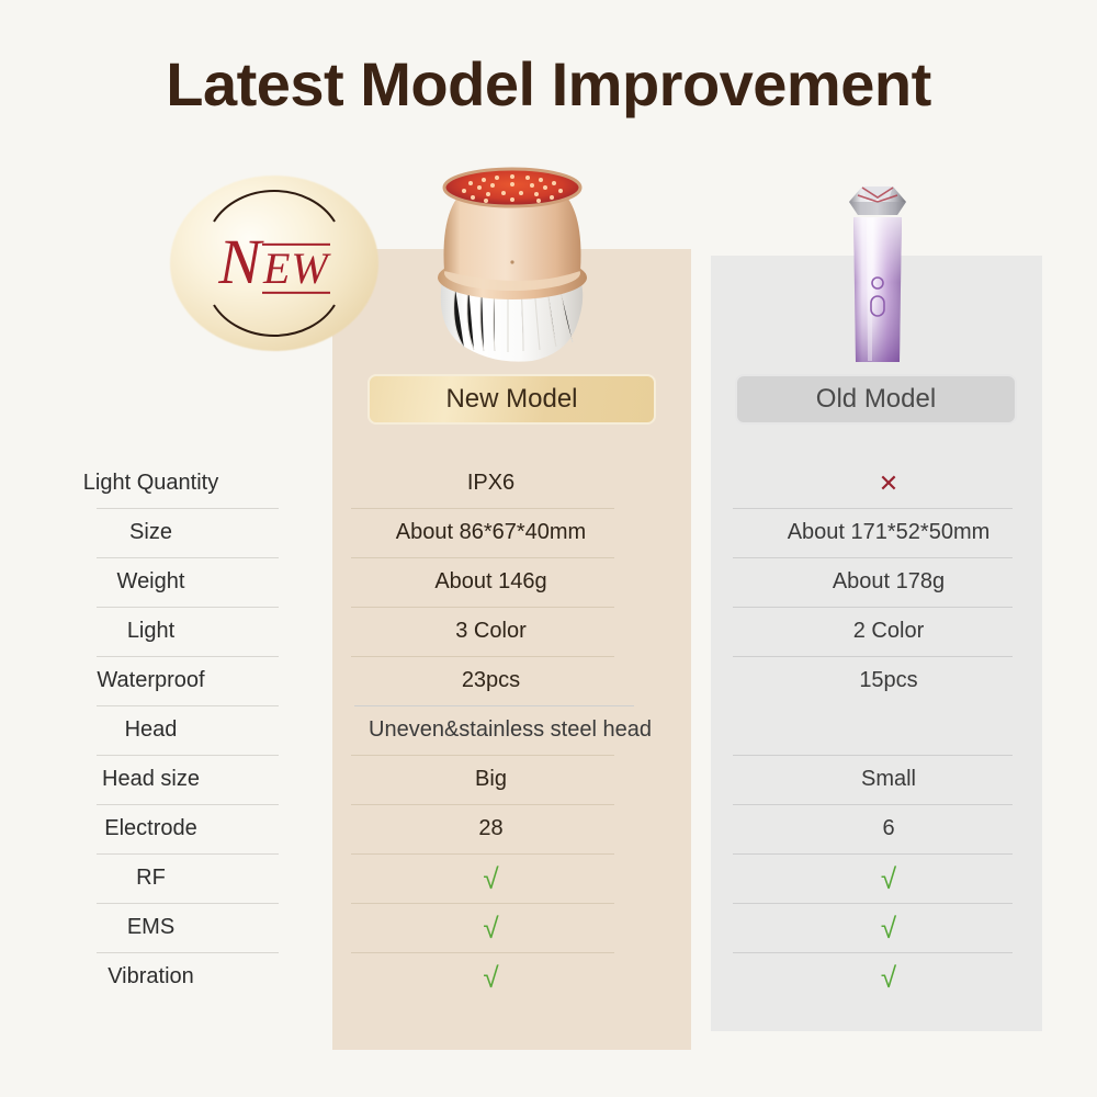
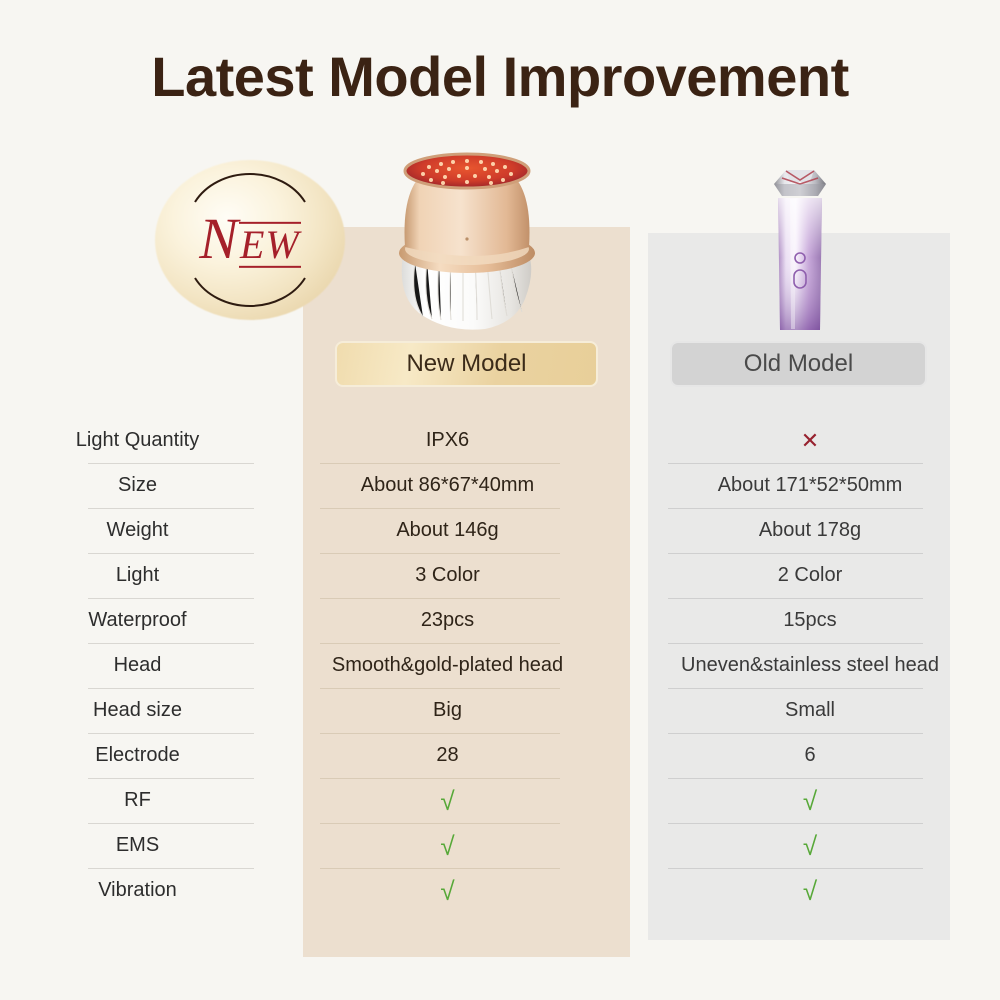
  Latest Model Improvement
  NEW
  New Model
  Old Model
  Light Quantity
  IPX6
  ✕
  Size
  About 86*67*40mm
  About 171*52*50mm
  Weight
  About 146g
  About 178g
  Light
  3 Color
  2 Color
  Waterproof
  23pcs
  15pcs
  Head
+ Smooth&gold-plated head
  Uneven&stainless steel head
  Head size
  Big
  Small
  Electrode
  28
  6
  RF
  √
  √
  EMS
  √
  √
  Vibration
  √
  √
